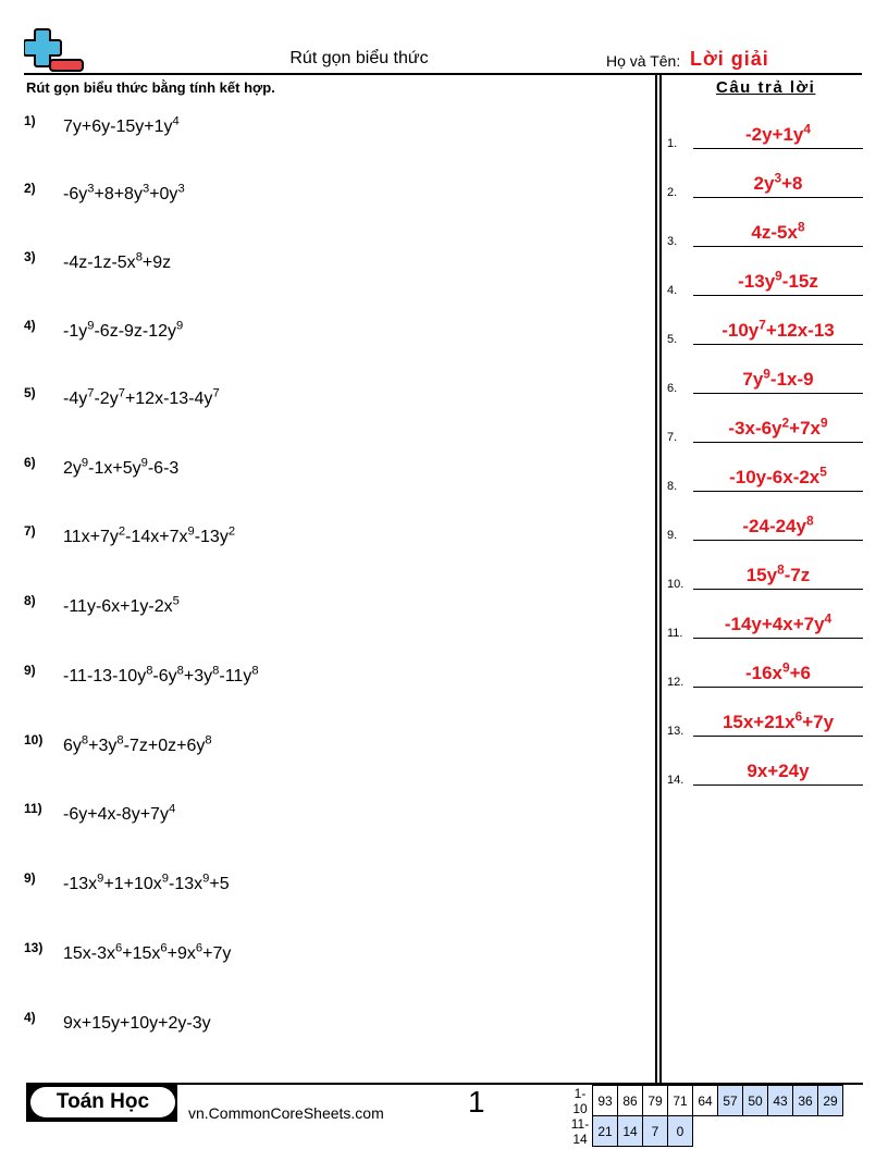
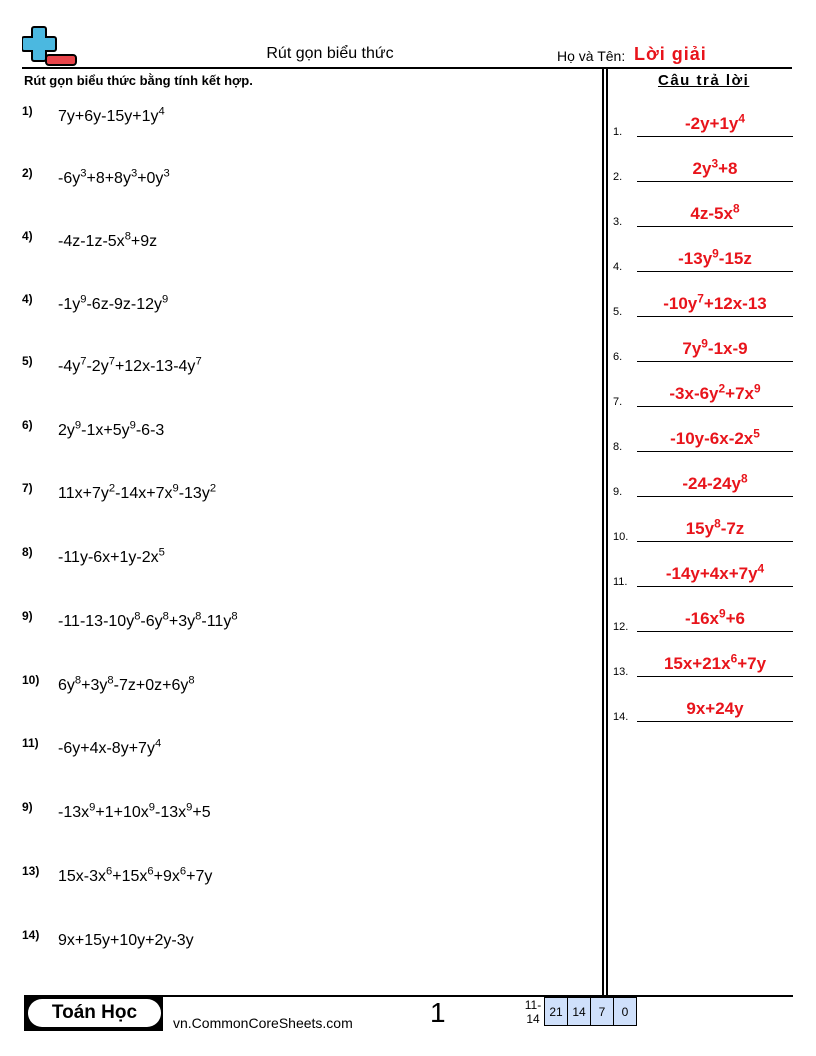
  Rút gọn biểu thức
  Họ và Tên:
  Lời giải
  Rút gọn biểu thức bằng tính kết hợp.
  Câu trả lời
  1) 7y+6y-15y+1y4
  2) -6y3+8+8y3+0y3
- 3) -4z-1z-5x8+9z
+ 4) -4z-1z-5x8+9z
  4) -1y9-6z-9z-12y9
  5) -4y7-2y7+12x-13-4y7
  6) 2y9-1x+5y9-6-3
  7) 11x+7y2-14x+7x9-13y2
  8) -11y-6x+1y-2x5
  9) -11-13-10y8-6y8+3y8-11y8
  10) 6y8+3y8-7z+0z+6y8
  11) -6y+4x-8y+7y4
  9) -13x9+1+10x9-13x9+5
  13) 15x-3x6+15x6+9x6+7y
- 4) 9x+15y+10y+2y-3y
+ 14) 9x+15y+10y+2y-3y
  1.
  -2y+1y4
  2.
  2y3+8
  3.
  4z-5x8
  4.
  -13y9-15z
  5.
  -10y7+12x-13
  6.
  7y9-1x-9
  7.
  -3x-6y2+7x9
  8.
  -10y-6x-2x5
  9.
  -24-24y8
  10.
  15y8-7z
  11.
  -14y+4x+7y4
  12.
  -16x9+6
  13.
  15x+21x6+7y
  14.
  9x+24y
  Toán Học
  vn.CommonCoreSheets.com
  1
- 1-10	93	86	79	71	64	57	50	43	36	29
  11-14	21	14	7	0
